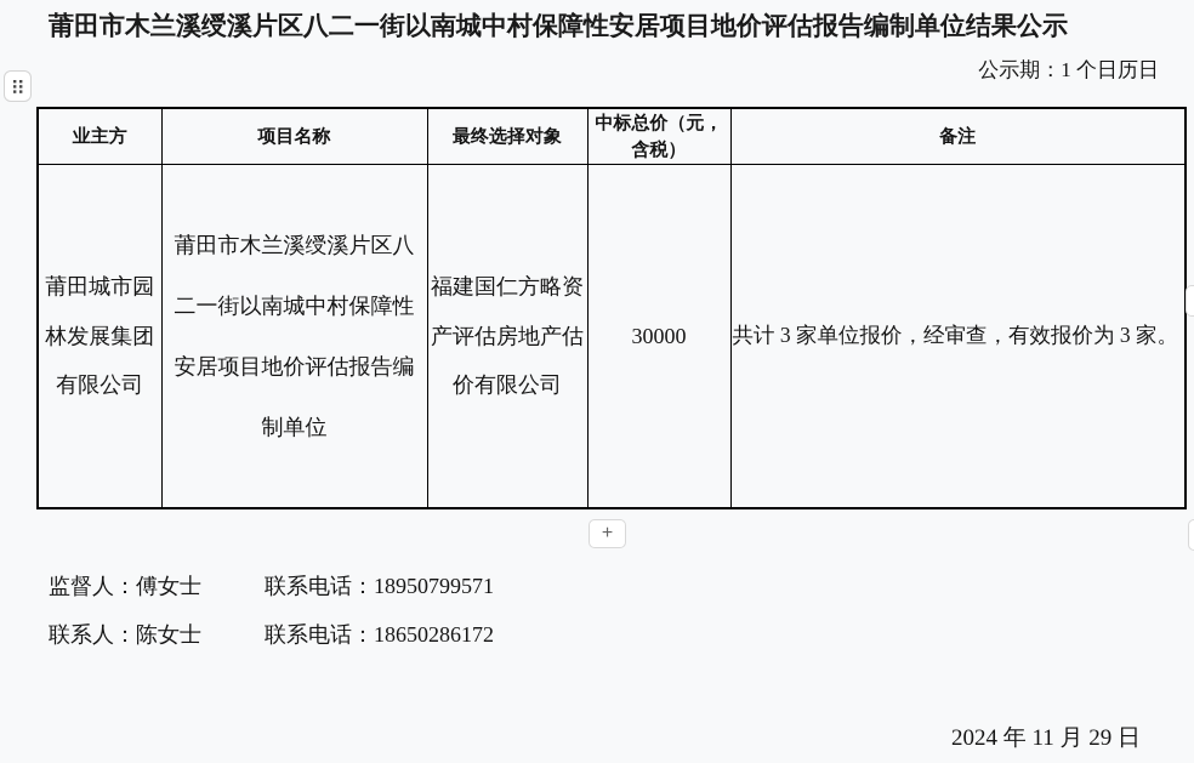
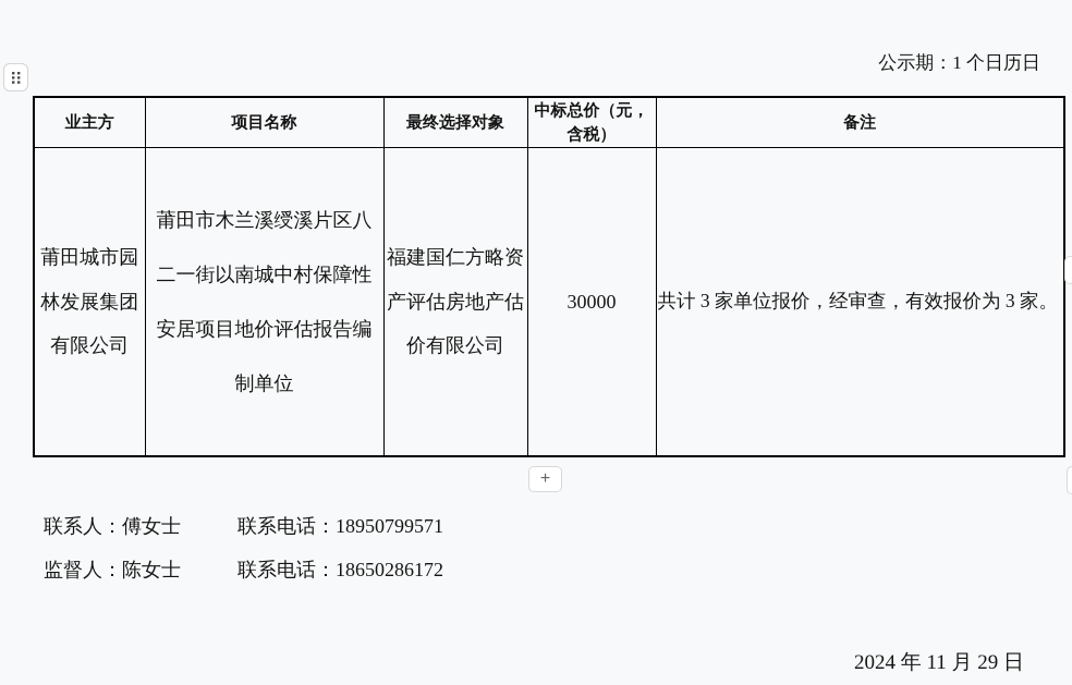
- 莆田市木兰溪绶溪片区八二一街以南城中村保障性安居项目地价评估报告编制单位结果公示
  公示期：1 个日历日
  业主方	项目名称	最终选择对象	中标总价（元，含税）	备注
  莆田城市园林发展集团有限公司	莆田市木兰溪绶溪片区八二一街以南城中村保障性安居项目地价评估报告编制单位	福建国仁方略资产评估房地产估价有限公司	30000	共计 3 家单位报价，经审查，有效报价为 3 家。
  +
- 监督人：傅女士
+ 联系人：傅女士
  联系电话：18950799571
- 联系人：陈女士
+ 监督人：陈女士
  联系电话：18650286172
  2024 年 11 月 29 日
